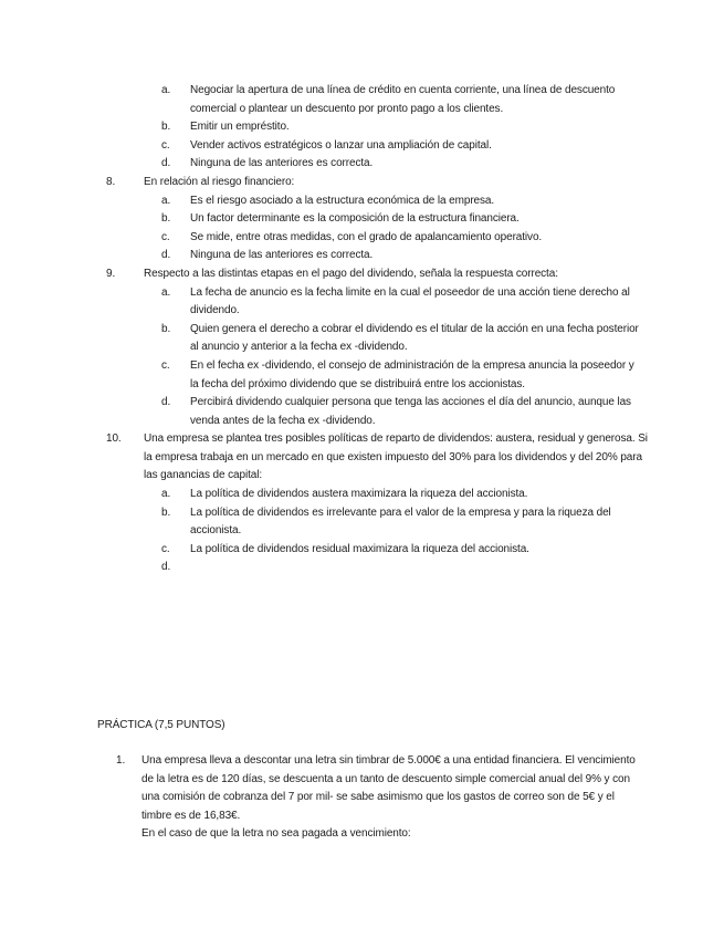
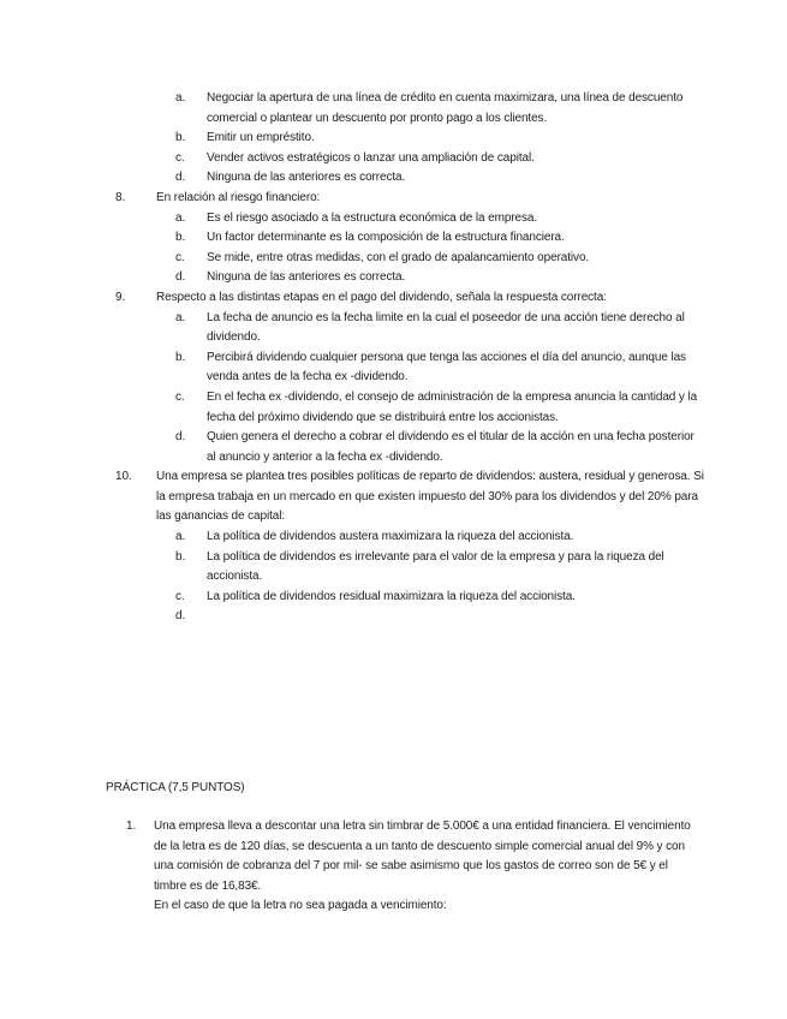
  a.
- Negociar la apertura de una línea de crédito en cuenta corriente, una línea de descuento comercial o plantear un descuento por pronto pago a los clientes.
+ Negociar la apertura de una línea de crédito en cuenta maximizara, una línea de descuento comercial o plantear un descuento por pronto pago a los clientes.
  b.
  Emitir un empréstito.
  c.
  Vender activos estratégicos o lanzar una ampliación de capital.
  d.
  Ninguna de las anteriores es correcta.
  8.
  En relación al riesgo financiero:
  a.
  Es el riesgo asociado a la estructura económica de la empresa.
  b.
  Un factor determinante es la composición de la estructura financiera.
  c.
  Se mide, entre otras medidas, con el grado de apalancamiento operativo.
  d.
  Ninguna de las anteriores es correcta.
  9.
  Respecto a las distintas etapas en el pago del dividendo, señala la respuesta correcta:
  a.
  La fecha de anuncio es la fecha limite en la cual el poseedor de una acción tiene derecho al dividendo.
  b.
- Quien genera el derecho a cobrar el dividendo es el titular de la acción en una fecha posterior al anuncio y anterior a la fecha ex -dividendo.
+ Percibirá dividendo cualquier persona que tenga las acciones el día del anuncio, aunque las venda antes de la fecha ex -dividendo.
  c.
- En el fecha ex -dividendo, el consejo de administración de la empresa anuncia la poseedor y la fecha del próximo dividendo que se distribuirá entre los accionistas.
+ En el fecha ex -dividendo, el consejo de administración de la empresa anuncia la cantidad y la fecha del próximo dividendo que se distribuirá entre los accionistas.
  d.
- Percibirá dividendo cualquier persona que tenga las acciones el día del anuncio, aunque las venda antes de la fecha ex -dividendo.
+ Quien genera el derecho a cobrar el dividendo es el titular de la acción en una fecha posterior al anuncio y anterior a la fecha ex -dividendo.
  10.
  Una empresa se plantea tres posibles políticas de reparto de dividendos: austera, residual y generosa. Si la empresa trabaja en un mercado en que existen impuesto del 30% para los dividendos y del 20% para las ganancias de capital:
  a.
  La política de dividendos austera maximizara la riqueza del accionista.
  b.
  La política de dividendos es irrelevante para el valor de la empresa y para la riqueza del accionista.
  c.
  La política de dividendos residual maximizara la riqueza del accionista.
  d.
  PRÁCTICA (7,5 PUNTOS)
  1.
  Una empresa lleva a descontar una letra sin timbrar de 5.000€ a una entidad financiera. El vencimiento de la letra es de 120 días, se descuenta a un tanto de descuento simple comercial anual del 9% y con una comisión de cobranza del 7 por mil- se sabe asimismo que los gastos de correo son de 5€ y el timbre es de 16,83€.
  En el caso de que la letra no sea pagada a vencimiento:
